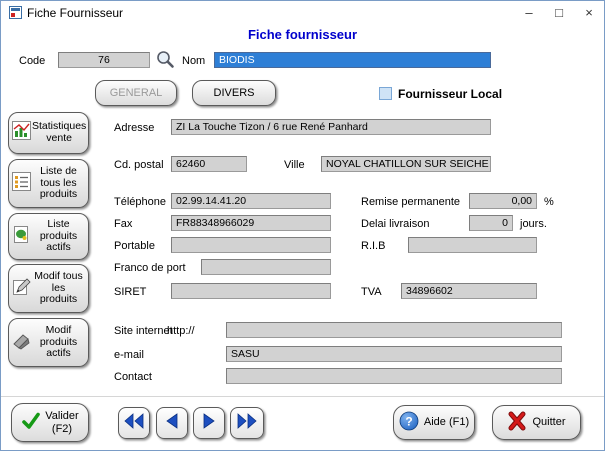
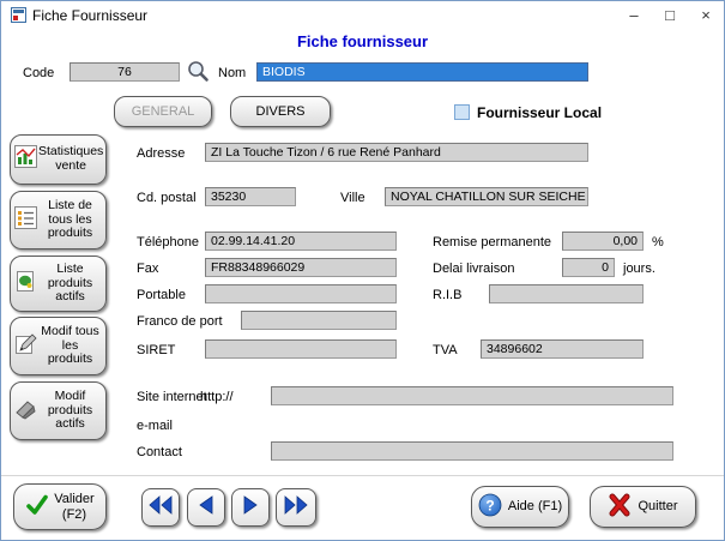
  Fiche Fournisseur
  –
  □
  ×
  Fiche fournisseur
  Code
  76
  Nom
  BIODIS
  GENERAL
  DIVERS
  Fournisseur Local
  Statistiques vente
  Liste de tous les produits
  Liste produits actifs
  Modif tous les produits
  Modif produits actifs
  Adresse
  ZI La Touche Tizon / 6 rue René Panhard
  Cd. postal
- 62460
+ 35230
  Ville
  NOYAL CHATILLON SUR SEICHE
  Téléphone
  02.99.14.41.20
  Remise permanente
  0,00
  %
  Fax
  FR88348966029
  Delai livraison
  0
  jours.
  Portable
  R.I.B
  Franco de port
  SIRET
  TVA
  34896602
  Site internet
  http://
  e-mail
- SASU
  Contact
  Valider
  (F2)
  ?
  Aide (F1)
  Quitter
